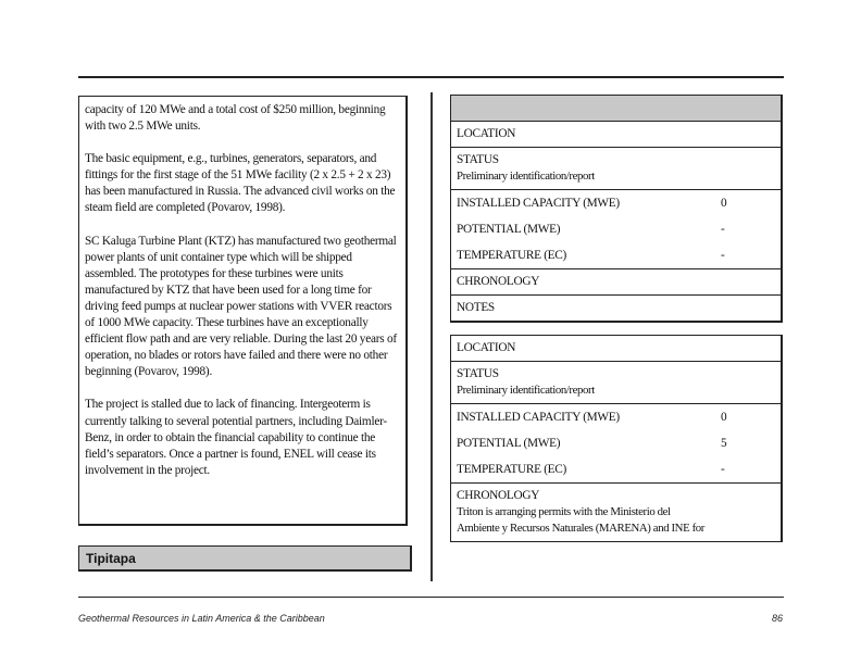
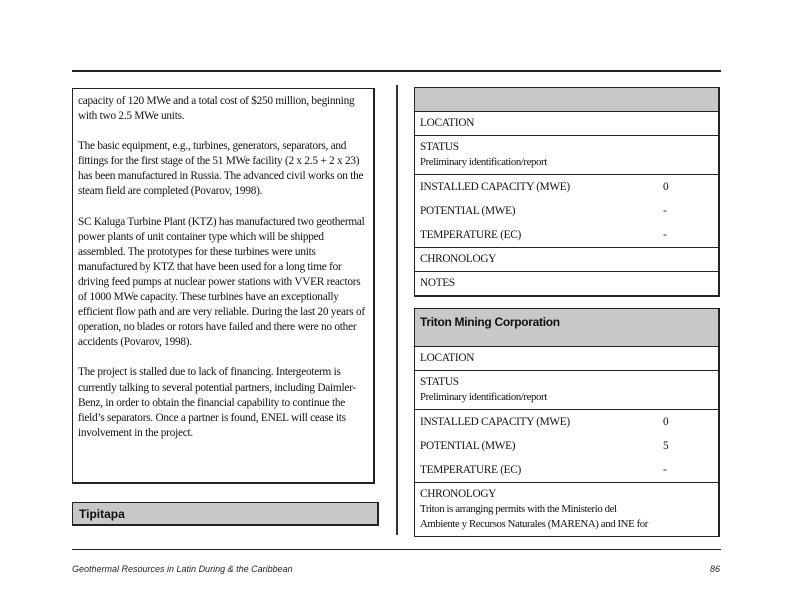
  capacity of 120 MWe and a total cost of $250 million, beginning with two 2.5 MWe units.
  The basic equipment, e.g., turbines, generators, separators, and fittings for the first stage of the 51 MWe facility (2 x 2.5 + 2 x 23) has been manufactured in Russia. The advanced civil works on the steam field are completed (Povarov, 1998).
- SC Kaluga Turbine Plant (KTZ) has manufactured two geothermal power plants of unit container type which will be shipped assembled. The prototypes for these turbines were units manufactured by KTZ that have been used for a long time for driving feed pumps at nuclear power stations with VVER reactors of 1000 MWe capacity. These turbines have an exceptionally efficient flow path and are very reliable. During the last 20 years of operation, no blades or rotors have failed and there were no other beginning (Povarov, 1998).
+ SC Kaluga Turbine Plant (KTZ) has manufactured two geothermal power plants of unit container type which will be shipped assembled. The prototypes for these turbines were units manufactured by KTZ that have been used for a long time for driving feed pumps at nuclear power stations with VVER reactors of 1000 MWe capacity. These turbines have an exceptionally efficient flow path and are very reliable. During the last 20 years of operation, no blades or rotors have failed and there were no other accidents (Povarov, 1998).
  The project is stalled due to lack of financing. Intergeoterm is currently talking to several potential partners, including Daimler-Benz, in order to obtain the financial capability to continue the field’s separators. Once a partner is found, ENEL will cease its involvement in the project.
  Tipitapa
  LOCATION
  STATUS
  Preliminary identification/report
  INSTALLED CAPACITY (MWE)
  0
  POTENTIAL (MWE)
  -
  TEMPERATURE (ЕC)
  -
  CHRONOLOGY
  NOTES
+ Triton Mining Corporation
  LOCATION
  STATUS
  Preliminary identification/report
  INSTALLED CAPACITY (MWE)
  0
  POTENTIAL (MWE)
  5
  TEMPERATURE (ЕC)
  -
  CHRONOLOGY
  Triton is arranging permits with the Ministerio del
  Ambiente y Recursos Naturales (MARENA) and INE for
- Geothermal Resources in Latin America & the Caribbean
+ Geothermal Resources in Latin During & the Caribbean
  86
